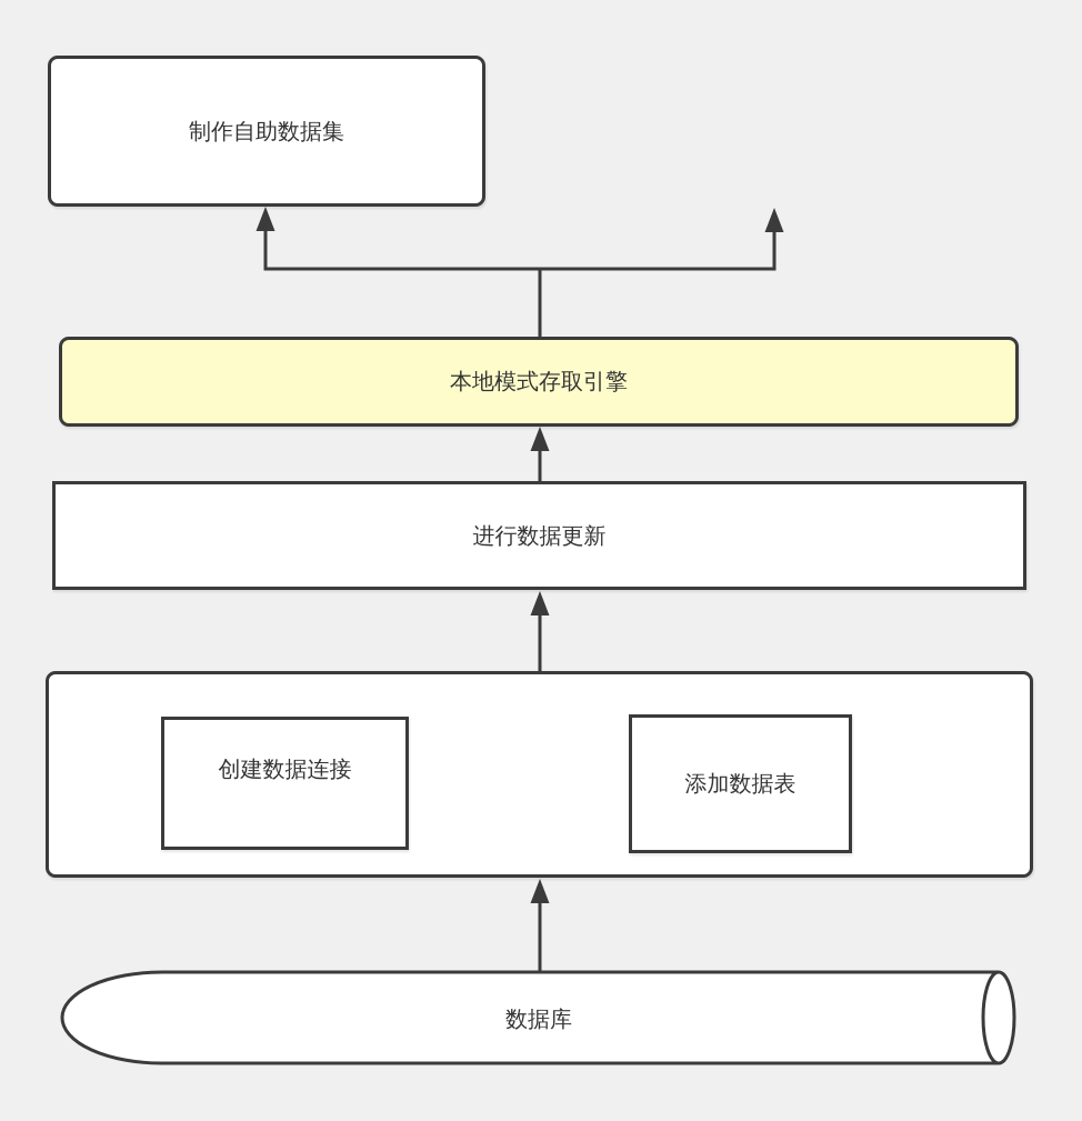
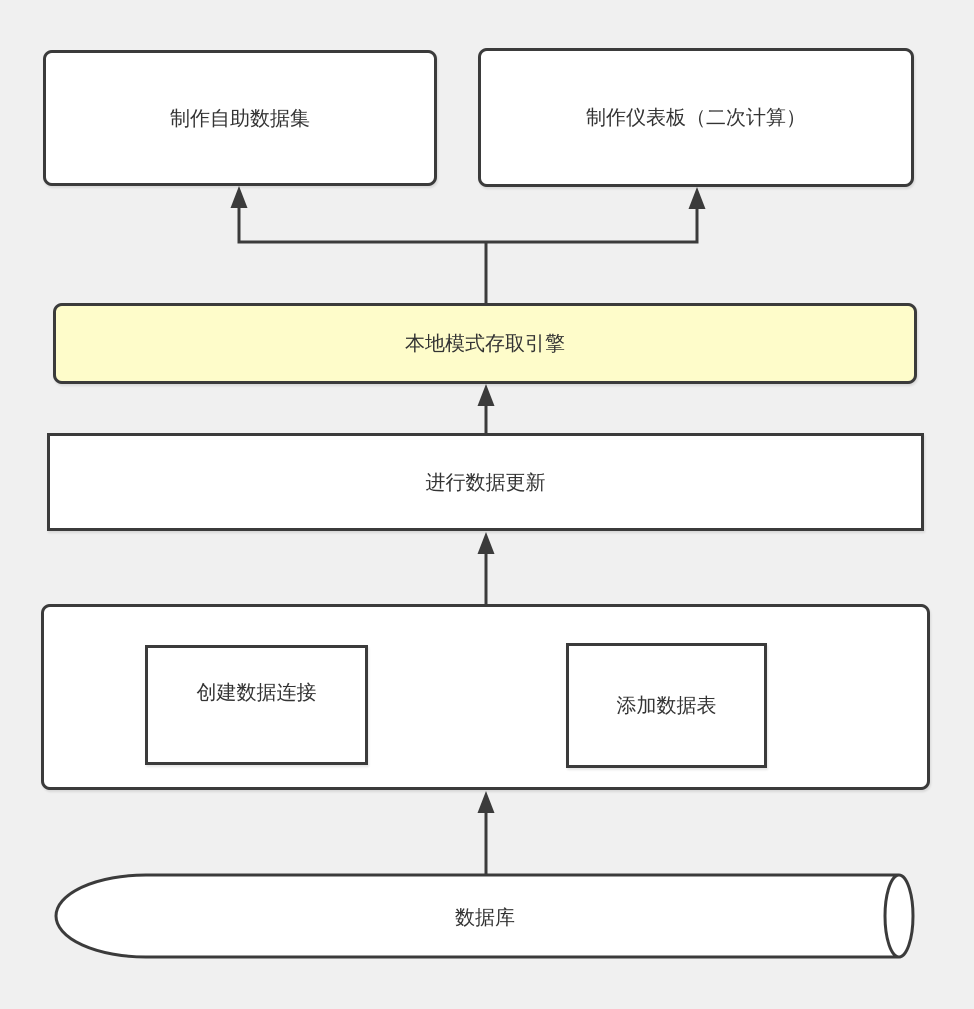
  制作自助数据集
+ 制作仪表板（二次计算）
  本地模式存取引擎
  进行数据更新
  创建数据连接
  添加数据表
  数据库
